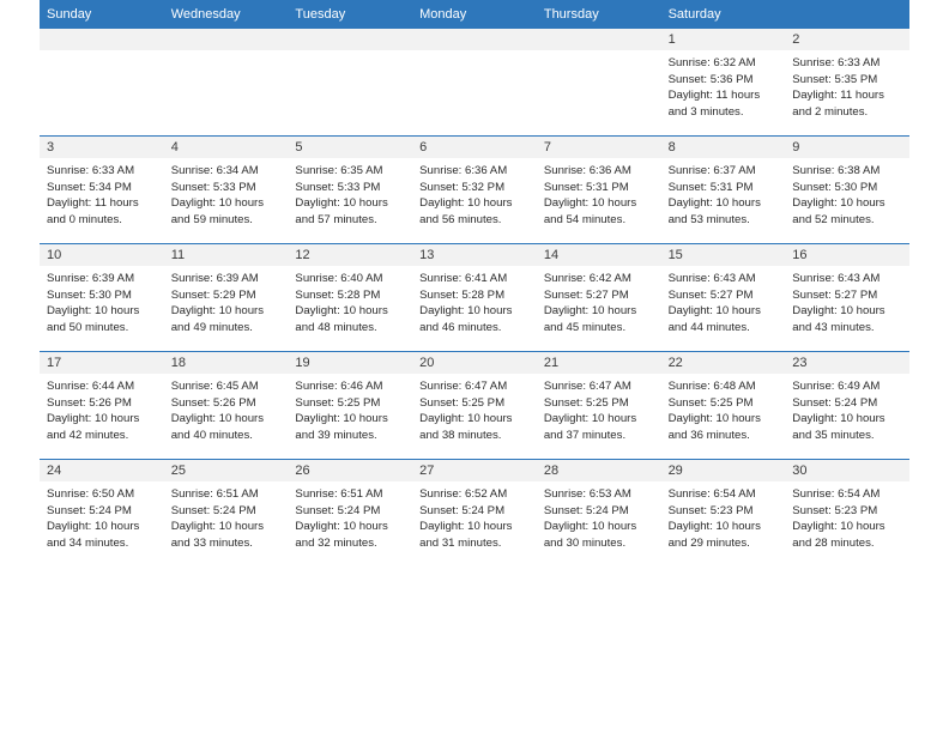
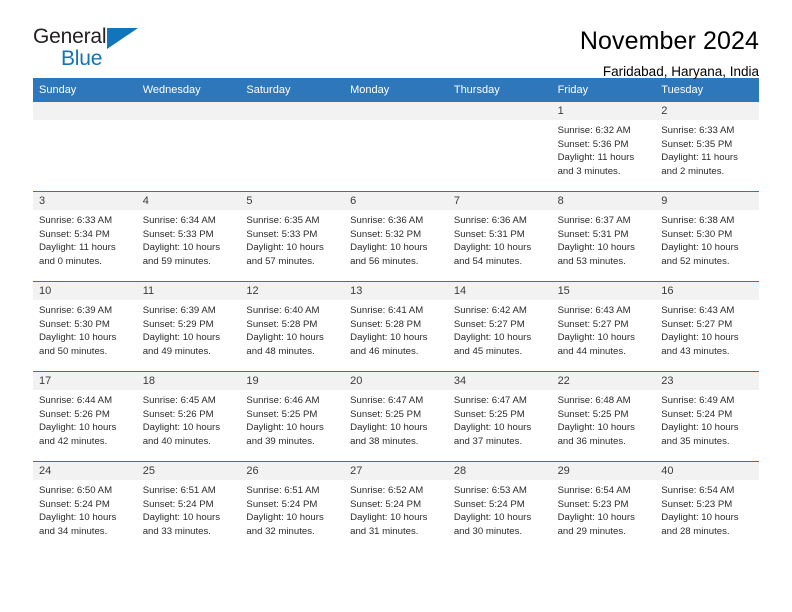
+ General
+ Blue
+ November 2024
+ Faridabad, Haryana, India
  Sunday
  Wednesday
- Tuesday
+ Saturday
  Monday
  Thursday
+ Friday
- Saturday
+ Tuesday
  1
  Sunrise: 6:32 AM
  Sunset: 5:36 PM
  Daylight: 11 hours and 3 minutes.
  2
  Sunrise: 6:33 AM
  Sunset: 5:35 PM
  Daylight: 11 hours and 2 minutes.
  3
  Sunrise: 6:33 AM
  Sunset: 5:34 PM
  Daylight: 11 hours and 0 minutes.
  4
  Sunrise: 6:34 AM
  Sunset: 5:33 PM
  Daylight: 10 hours and 59 minutes.
  5
  Sunrise: 6:35 AM
  Sunset: 5:33 PM
  Daylight: 10 hours and 57 minutes.
  6
  Sunrise: 6:36 AM
  Sunset: 5:32 PM
  Daylight: 10 hours and 56 minutes.
  7
  Sunrise: 6:36 AM
  Sunset: 5:31 PM
  Daylight: 10 hours and 54 minutes.
  8
  Sunrise: 6:37 AM
  Sunset: 5:31 PM
  Daylight: 10 hours and 53 minutes.
  9
  Sunrise: 6:38 AM
  Sunset: 5:30 PM
  Daylight: 10 hours and 52 minutes.
  10
  Sunrise: 6:39 AM
  Sunset: 5:30 PM
  Daylight: 10 hours and 50 minutes.
  11
  Sunrise: 6:39 AM
  Sunset: 5:29 PM
  Daylight: 10 hours and 49 minutes.
  12
  Sunrise: 6:40 AM
  Sunset: 5:28 PM
  Daylight: 10 hours and 48 minutes.
  13
  Sunrise: 6:41 AM
  Sunset: 5:28 PM
  Daylight: 10 hours and 46 minutes.
  14
  Sunrise: 6:42 AM
  Sunset: 5:27 PM
  Daylight: 10 hours and 45 minutes.
  15
  Sunrise: 6:43 AM
  Sunset: 5:27 PM
  Daylight: 10 hours and 44 minutes.
  16
  Sunrise: 6:43 AM
  Sunset: 5:27 PM
  Daylight: 10 hours and 43 minutes.
  17
  Sunrise: 6:44 AM
  Sunset: 5:26 PM
  Daylight: 10 hours and 42 minutes.
  18
  Sunrise: 6:45 AM
  Sunset: 5:26 PM
  Daylight: 10 hours and 40 minutes.
  19
  Sunrise: 6:46 AM
  Sunset: 5:25 PM
  Daylight: 10 hours and 39 minutes.
  20
  Sunrise: 6:47 AM
  Sunset: 5:25 PM
  Daylight: 10 hours and 38 minutes.
- 21
+ 34
  Sunrise: 6:47 AM
  Sunset: 5:25 PM
  Daylight: 10 hours and 37 minutes.
  22
  Sunrise: 6:48 AM
  Sunset: 5:25 PM
  Daylight: 10 hours and 36 minutes.
  23
  Sunrise: 6:49 AM
  Sunset: 5:24 PM
  Daylight: 10 hours and 35 minutes.
  24
  Sunrise: 6:50 AM
  Sunset: 5:24 PM
  Daylight: 10 hours and 34 minutes.
  25
  Sunrise: 6:51 AM
  Sunset: 5:24 PM
  Daylight: 10 hours and 33 minutes.
  26
  Sunrise: 6:51 AM
  Sunset: 5:24 PM
  Daylight: 10 hours and 32 minutes.
  27
  Sunrise: 6:52 AM
  Sunset: 5:24 PM
  Daylight: 10 hours and 31 minutes.
  28
  Sunrise: 6:53 AM
  Sunset: 5:24 PM
  Daylight: 10 hours and 30 minutes.
  29
  Sunrise: 6:54 AM
  Sunset: 5:23 PM
  Daylight: 10 hours and 29 minutes.
- 30
+ 40
  Sunrise: 6:54 AM
  Sunset: 5:23 PM
  Daylight: 10 hours and 28 minutes.
